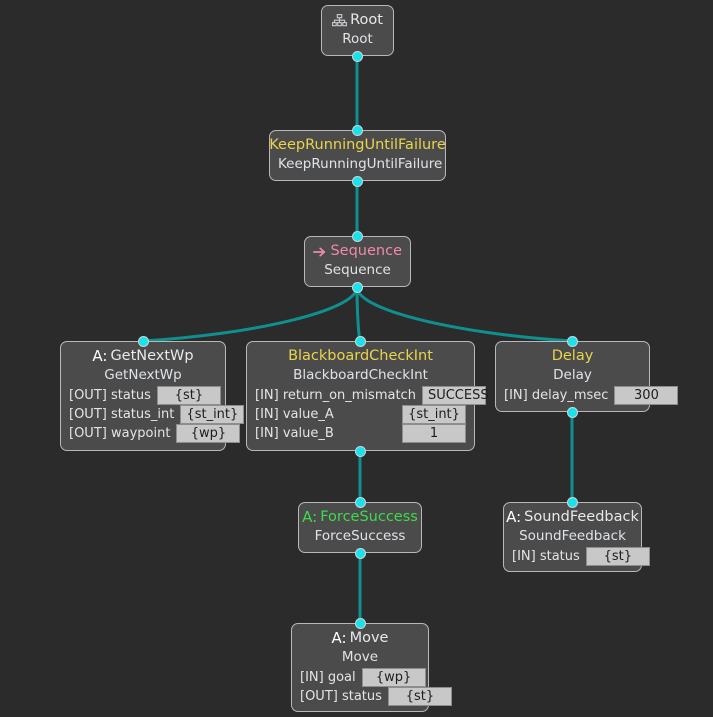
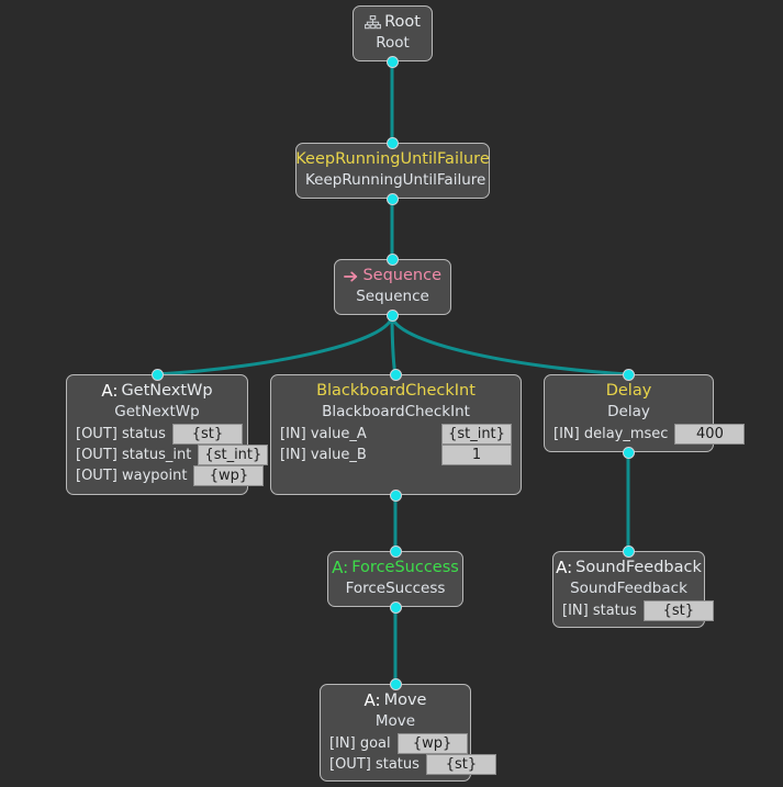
  Root
  Root
  KeepRunningUntilFailure
  KeepRunningUntilFailure
  Sequence
  Sequence
  A:
  GetNextWp
  GetNextWp
  [OUT] status
  {st}
  [OUT] status_int
  {st_int}
  [OUT] waypoint
  {wp}
  BlackboardCheckInt
  BlackboardCheckInt
- [IN] return_on_mismatch
- SUCCESS
  [IN] value_A
  {st_int}
  [IN] value_B
  1
  Delay
  Delay
  [IN] delay_msec
- 300
+ 400
  A:
  ForceSuccess
  ForceSuccess
  A:
  SoundFeedback
  SoundFeedback
  [IN] status
  {st}
  A:
  Move
  Move
  [IN] goal
  {wp}
  [OUT] status
  {st}
